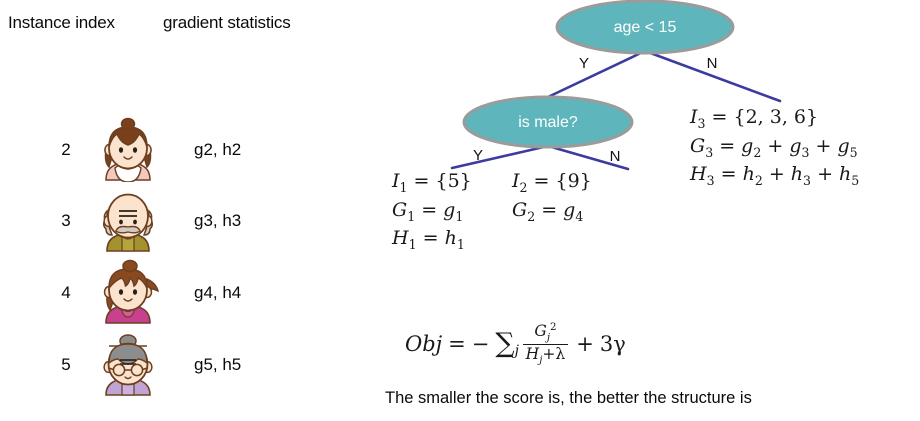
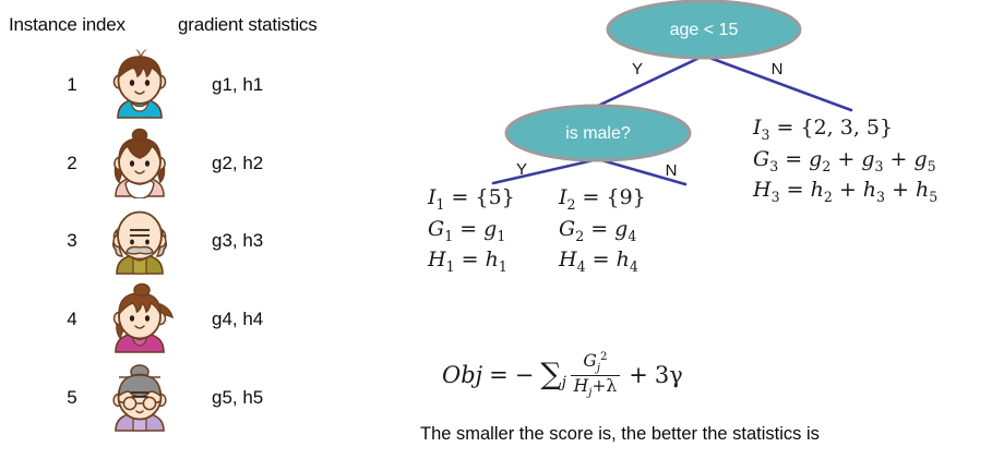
  Instance index
  gradient statistics
+ 1
+ g1, h1
  2
  g2, h2
  3
  g3, h3
  4
  g4, h4
  5
  g5, h5
  age < 15
  is male?
  Y
  N
  Y
  N
  I1 = {5}
  G1 = g1
  H1 = h1
  I2 = {9}
  G2 = g4
+ H4 = h4
- I3 = {2, 3, 6}
+ I3 = {2, 3, 5}
  G3 = g2 + g3 + g5
  H3 = h2 + h3 + h5
  Obj
  =
  −
  ∑
  j
  Gj2
  Hj+λ
  +
  3γ
- The smaller the score is, the better the structure is
+ The smaller the score is, the better the statistics is
